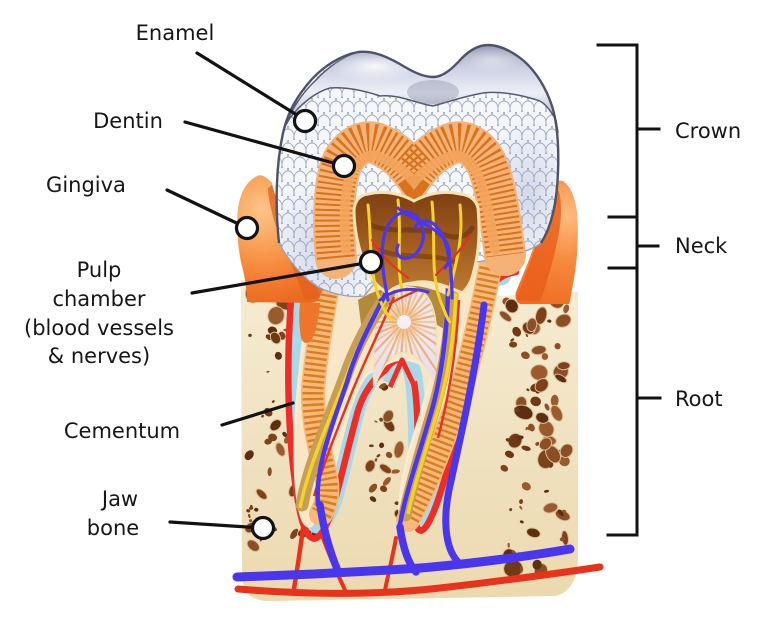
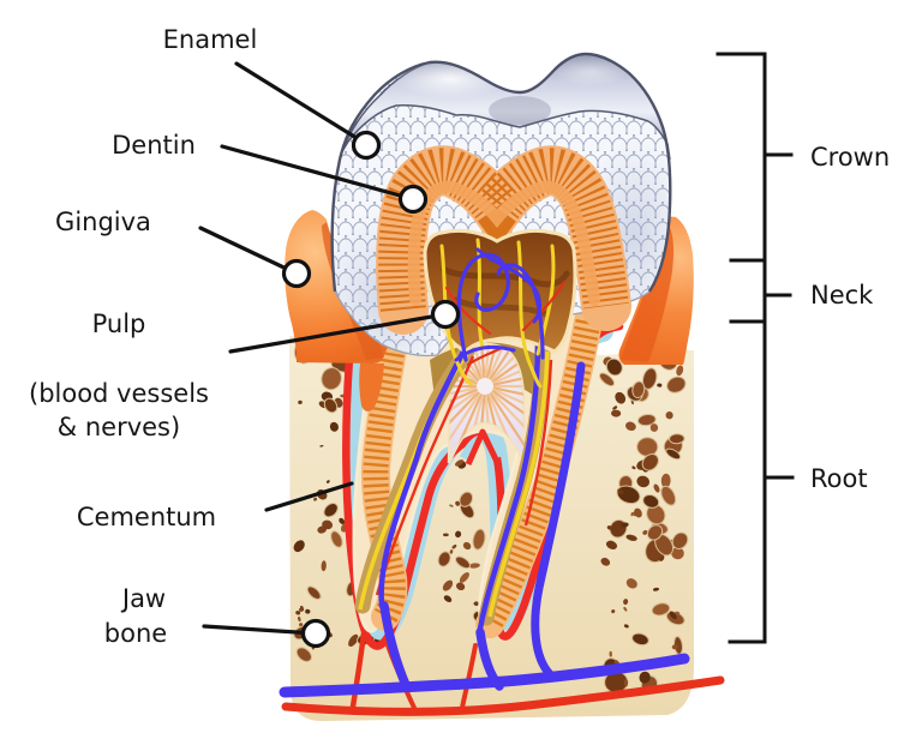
  Enamel
  Dentin
  Gingiva
  Pulp
- chamber
  (blood vessels
  & nerves)
  Cementum
  Jaw
  bone
  Crown
  Neck
  Root
